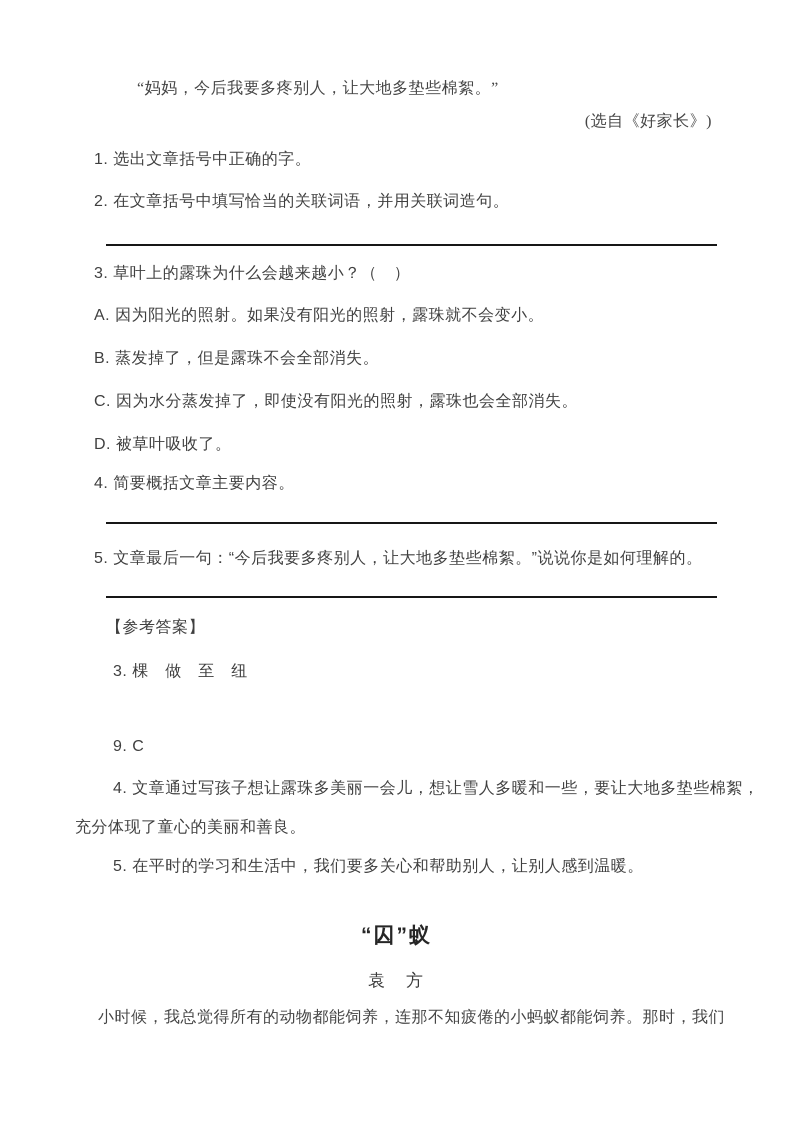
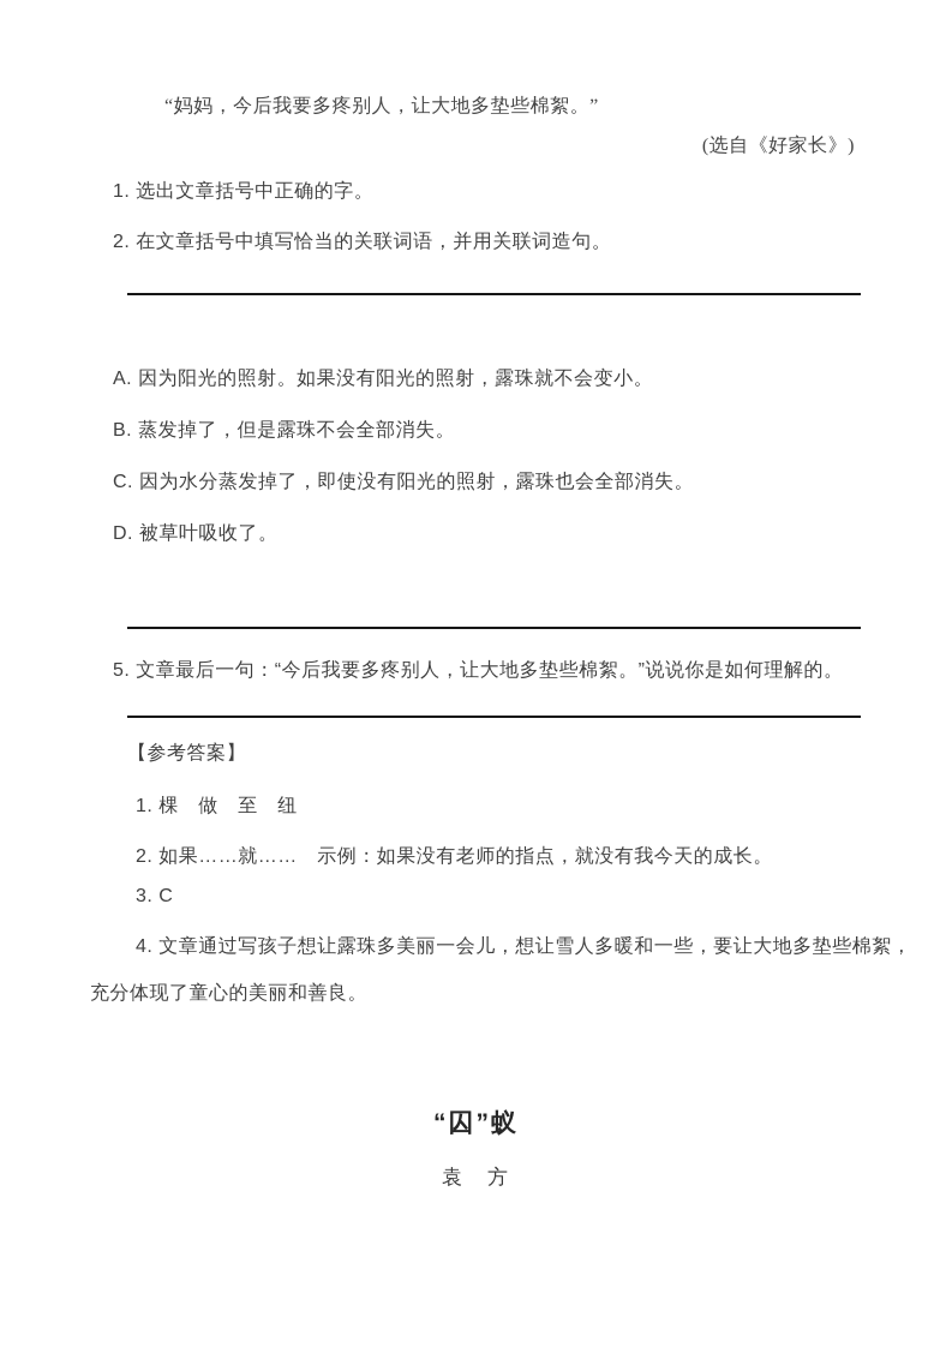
  “妈妈，今后我要多疼别人，让大地多垫些棉絮。”
  (选自《好家长》)
  1. 选出文章括号中正确的字。
  2. 在文章括号中填写恰当的关联词语，并用关联词造句。
- 3. 草叶上的露珠为什么会越来越小？（ ）
  A. 因为阳光的照射。如果没有阳光的照射，露珠就不会变小。
  B. 蒸发掉了，但是露珠不会全部消失。
  C. 因为水分蒸发掉了，即使没有阳光的照射，露珠也会全部消失。
  D. 被草叶吸收了。
- 4. 简要概括文章主要内容。
  5. 文章最后一句：“今后我要多疼别人，让大地多垫些棉絮。”说说你是如何理解的。
  【参考答案】
- 3. 棵 做 至 纽
+ 1. 棵 做 至 纽
+ 2. 如果……就…… 示例：如果没有老师的指点，就没有我今天的成长。
- 9. C
+ 3. C
  4. 文章通过写孩子想让露珠多美丽一会儿，想让雪人多暖和一些，要让大地多垫些棉絮，
  充分体现了童心的美丽和善良。
- 5. 在平时的学习和生活中，我们要多关心和帮助别人，让别人感到温暖。
  “囚”蚁
  袁 方
- 小时候，我总觉得所有的动物都能饲养，连那不知疲倦的小蚂蚁都能饲养。那时，我们
